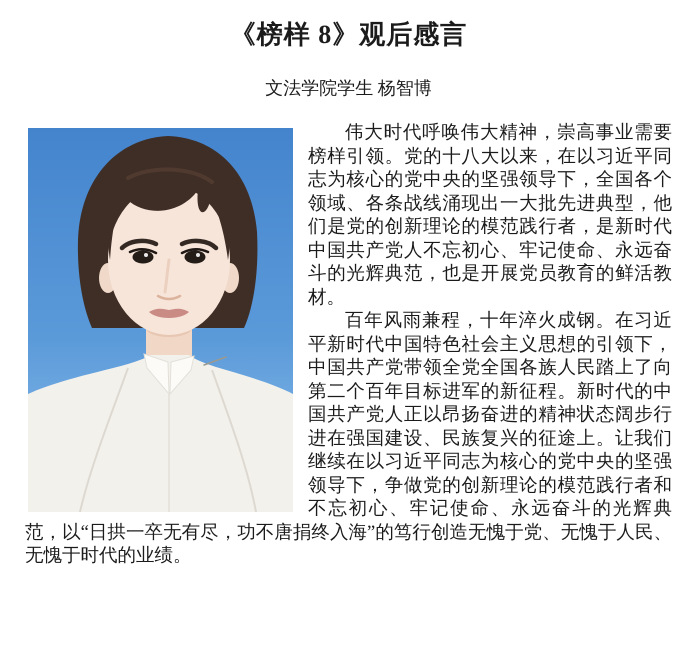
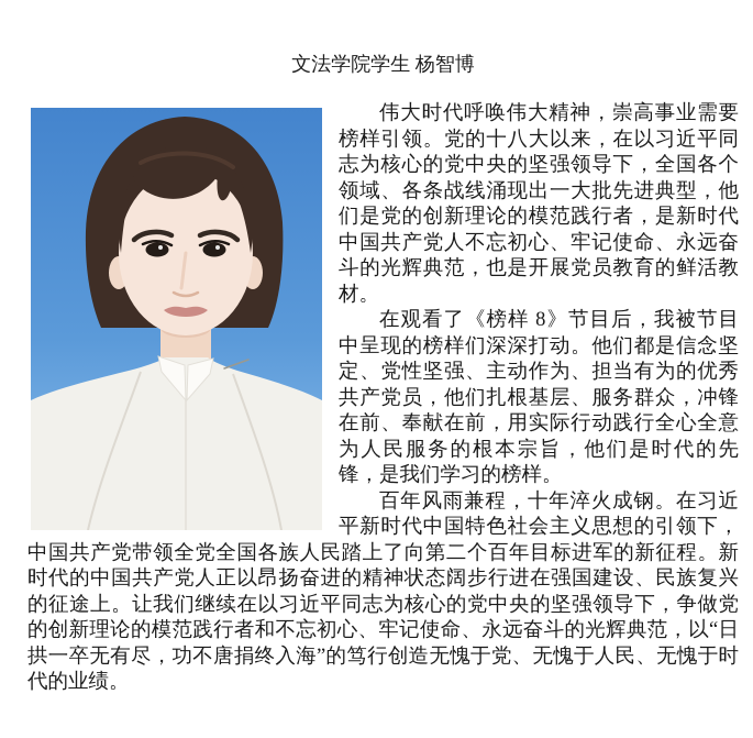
- 《榜样 8》观后感言
  文法学院学生 杨智博
  伟大时代呼唤伟大精神，崇高事业需要榜样引领。党的十八大以来，在以习近平同志为核心的党中央的坚强领导下，全国各个领域、各条战线涌现出一大批先进典型，他们是党的创新理论的模范践行者，是新时代中国共产党人不忘初心、牢记使命、永远奋斗的光辉典范，也是开展党员教育的鲜活教材。
+ 在观看了《榜样 8》节目后，我被节目中呈现的榜样们深深打动。他们都是信念坚定、党性坚强、主动作为、担当有为的优秀共产党员，他们扎根基层、服务群众，冲锋在前、奉献在前，用实际行动践行全心全意为人民服务的根本宗旨，他们是时代的先锋，是我们学习的榜样。
  百年风雨兼程，十年淬火成钢。在习近平新时代中国特色社会主义思想的引领下，中国共产党带领全党全国各族人民踏上了向第二个百年目标进军的新征程。新时代的中国共产党人正以昂扬奋进的精神状态阔步行进在强国建设、民族复兴的征途上。让我们继续在以习近平同志为核心的党中央的坚强领导下，争做党的创新理论的模范践行者和不忘初心、牢记使命、永远奋斗的光辉典范，以“日拱一卒无有尽，功不唐捐终入海”的笃行创造无愧于党、无愧于人民、无愧于时代的业绩。
